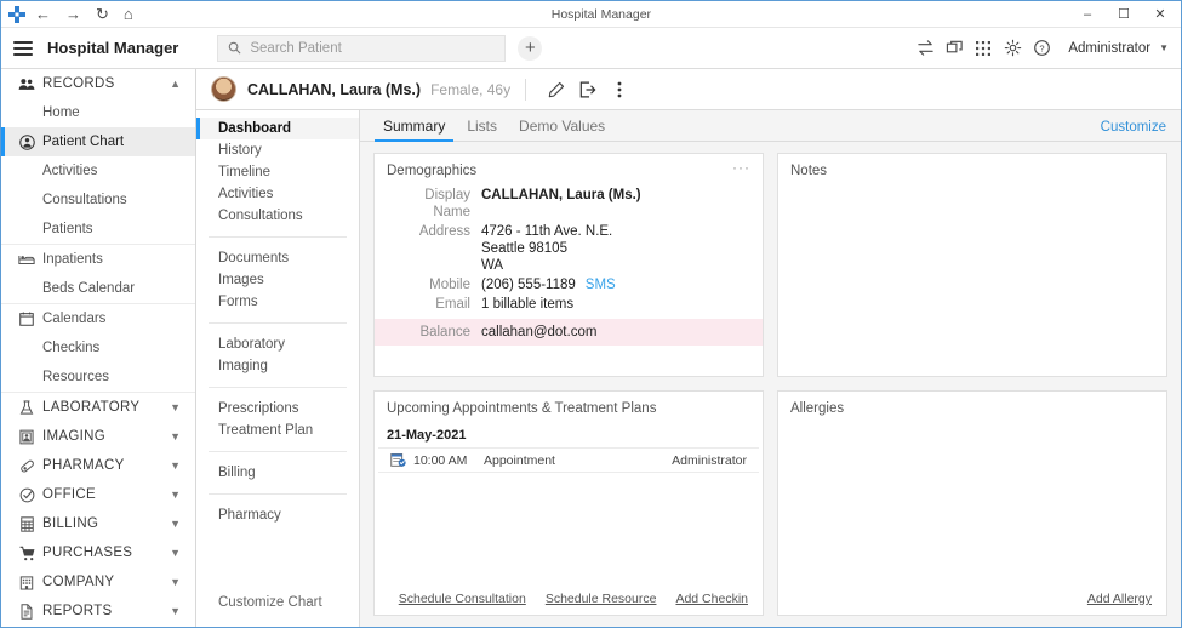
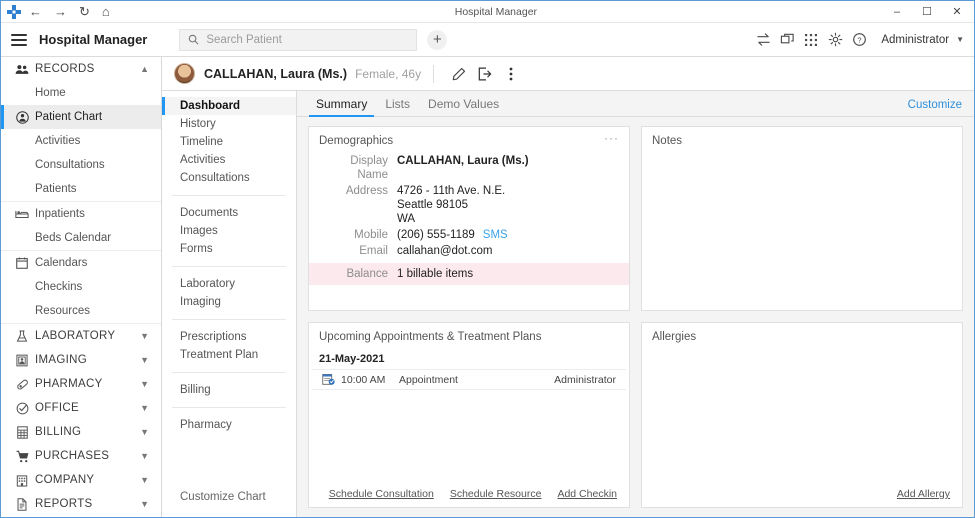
  ←
  →
  ↻
  ⌂
  Hospital Manager
  –
  ☐
  ✕
  Hospital Manager
  Search Patient
  +
  ?
  Administrator
  ▼
  RECORDS
  ▲
  Home
  Patient Chart
  Activities
  Consultations
  Patients
  Inpatients
  Beds Calendar
  Calendars
  Checkins
  Resources
  LABORATORY
  ▼
  IMAGING
  ▼
  PHARMACY
  ▼
  OFFICE
  ▼
  BILLING
  ▼
  PURCHASES
  ▼
  COMPANY
  ▼
  REPORTS
  ▼
  CALLAHAN, Laura (Ms.)
  Female, 46y
  Dashboard
  History
  Timeline
  Activities
  Consultations
  Documents
  Images
  Forms
  Laboratory
  Imaging
  Prescriptions
  Treatment Plan
  Billing
  Pharmacy
  Customize Chart
  Summary
  Lists
  Demo Values
  Customize
  Demographics
  ···
  Display Name
  CALLAHAN, Laura (Ms.)
  Address
  4726 - 11th Ave. N.E.
  Seattle 98105
  WA
  Mobile
  (206) 555-1189
  SMS
  Email
- 1 billable items
+ callahan@dot.com
  Balance
- callahan@dot.com
+ 1 billable items
  Notes
  Upcoming Appointments & Treatment Plans
  21-May-2021
  10:00 AM
  Appointment
  Administrator
  Schedule Consultation
  Schedule Resource
  Add Checkin
  Allergies
  Add Allergy
